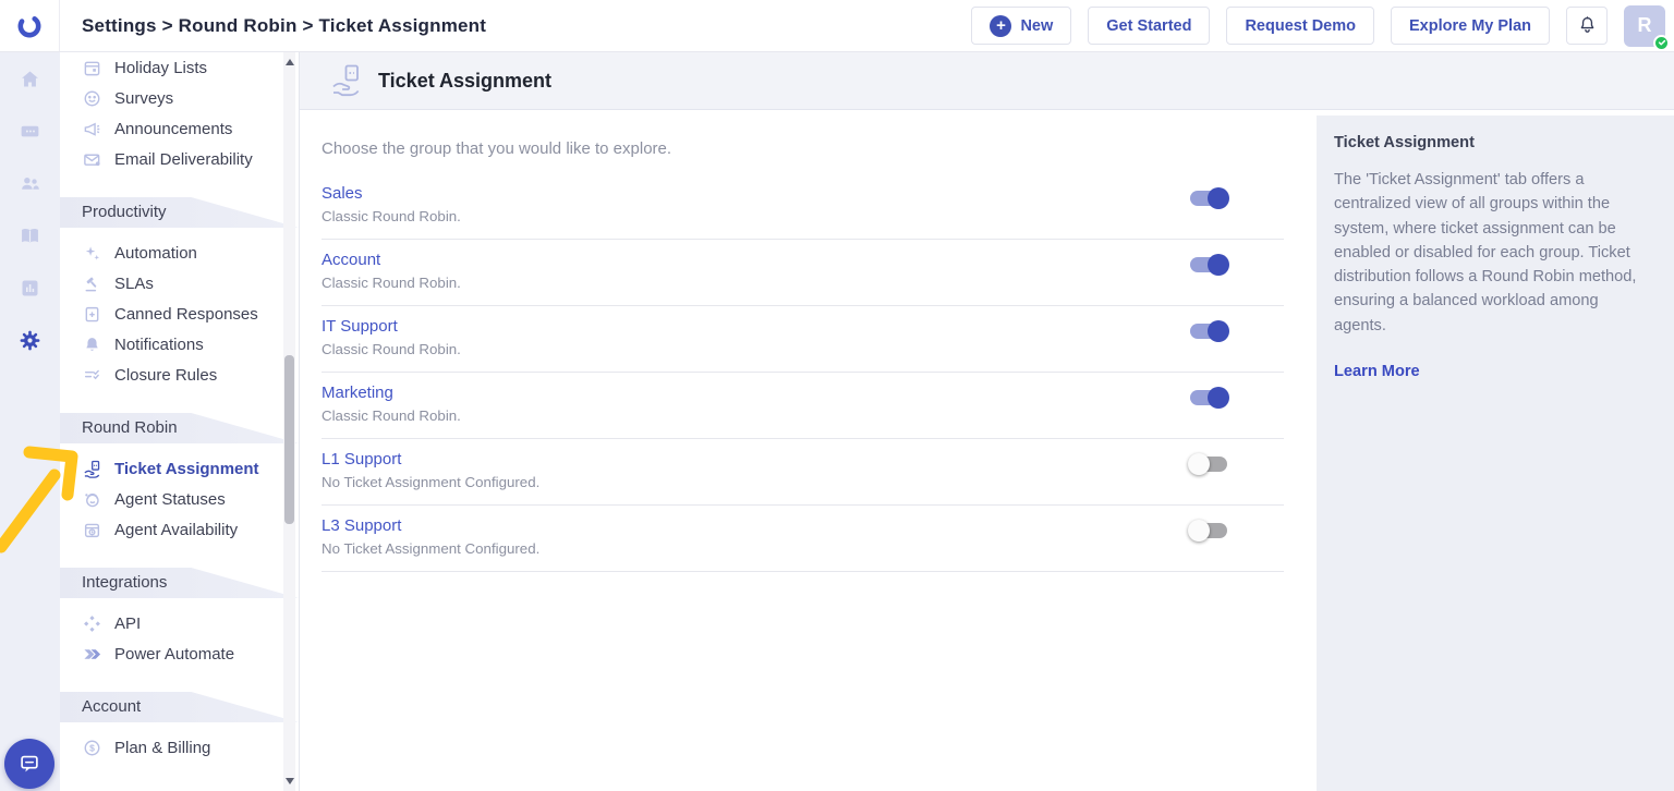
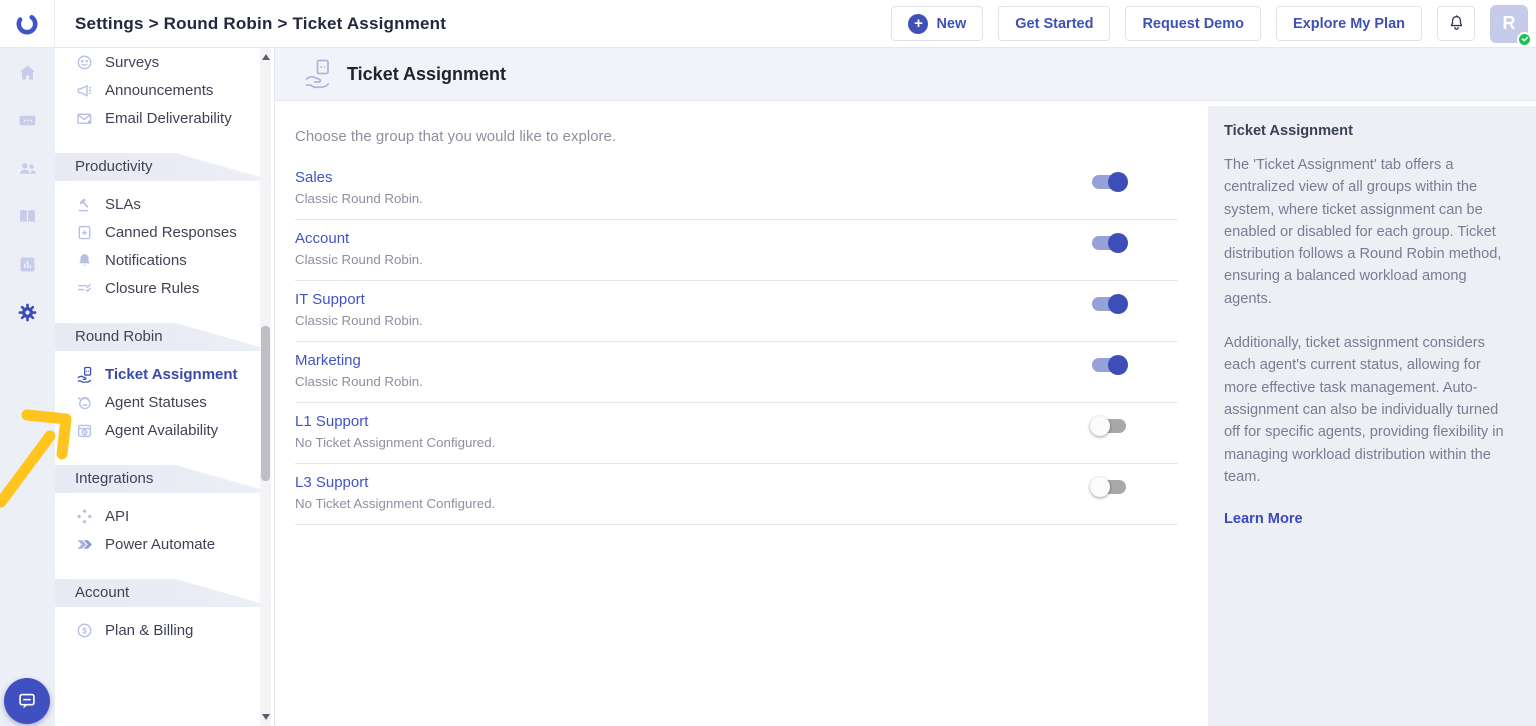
  Settings > Round Robin > Ticket Assignment
  +
  New
  Get Started
  Request Demo
  Explore My Plan
  R
- Holiday Lists
  Surveys
  Announcements
  Email Deliverability
  Productivity
- Automation
  SLAs
  Canned Responses
  Notifications
  Closure Rules
  Round Robin
  Ticket Assignment
  Agent Statuses
  Agent Availability
  Integrations
  API
  Power Automate
  Account
  $
  Plan & Billing
  Ticket Assignment
  Choose the group that you would like to explore.
  Sales
  Classic Round Robin.
  Account
  Classic Round Robin.
  IT Support
  Classic Round Robin.
  Marketing
  Classic Round Robin.
  L1 Support
  No Ticket Assignment Configured.
  L3 Support
  No Ticket Assignment Configured.
  Ticket Assignment
  The 'Ticket Assignment' tab offers a centralized view of all groups within the system, where ticket assignment can be enabled or disabled for each group. Ticket distribution follows a Round Robin method, ensuring a balanced workload among agents.
+ Additionally, ticket assignment considers each agent's current status, allowing for more effective task management. Auto-assignment can also be individually turned off for specific agents, providing flexibility in managing workload distribution within the team.
  Learn More
